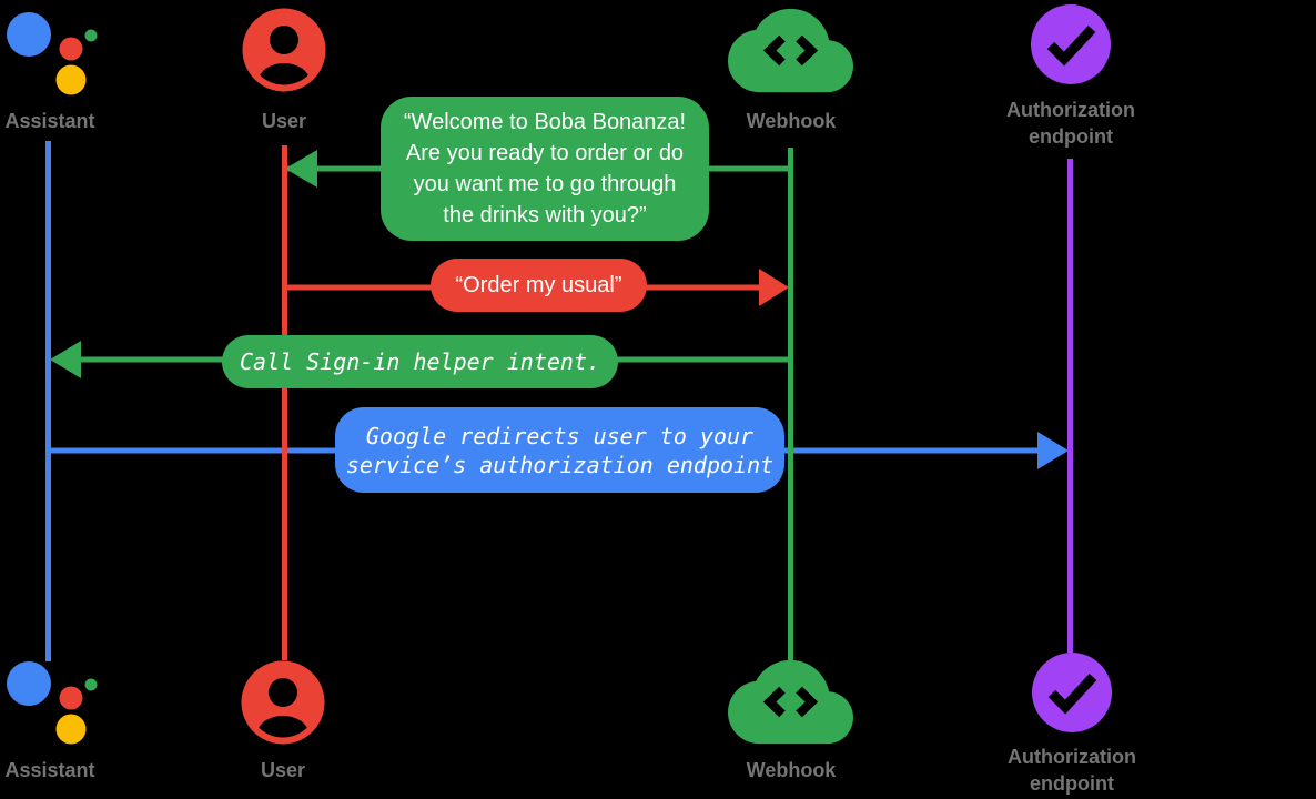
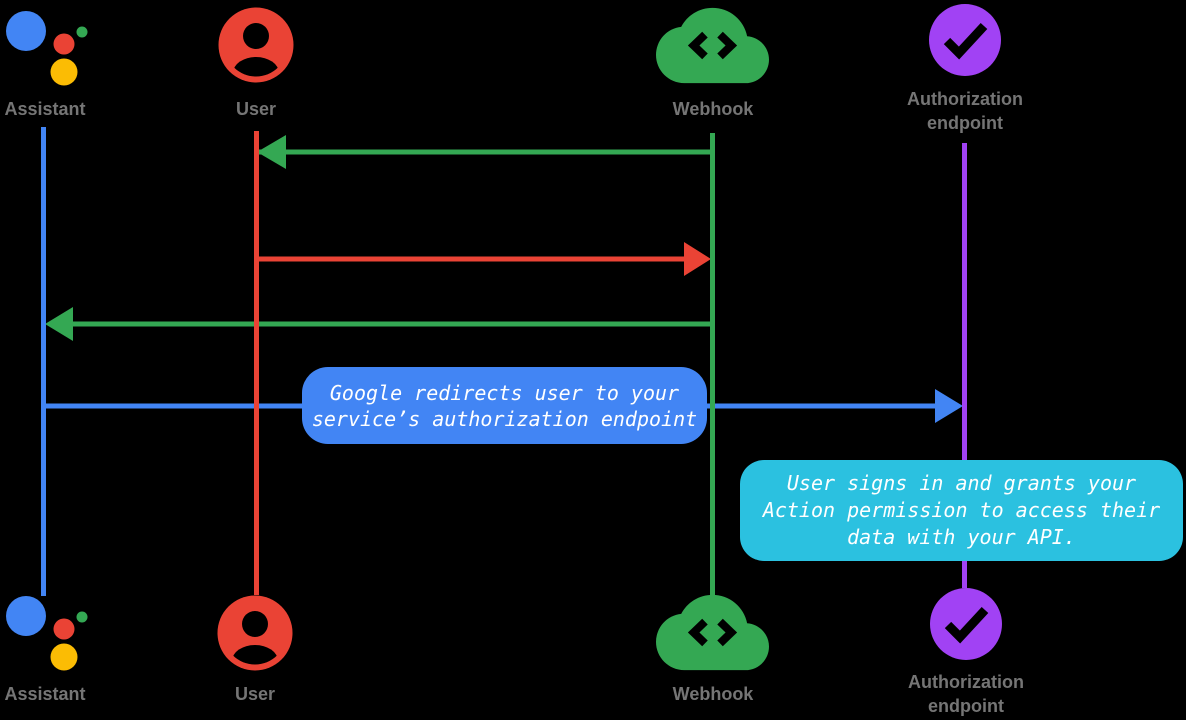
- “Welcome to Boba Bonanza!
- Are you ready to order or do
- you want me to go through
- the drinks with you?”
- “Order my usual”
- Call Sign-in helper intent.
  Google redirects user to your
  service’s authorization endpoint
+ User signs in and grants your
+ Action permission to access their
+ data with your API.
  Assistant
  User
  Webhook
  Authorization
  endpoint
  Assistant
  User
  Webhook
  Authorization
  endpoint
